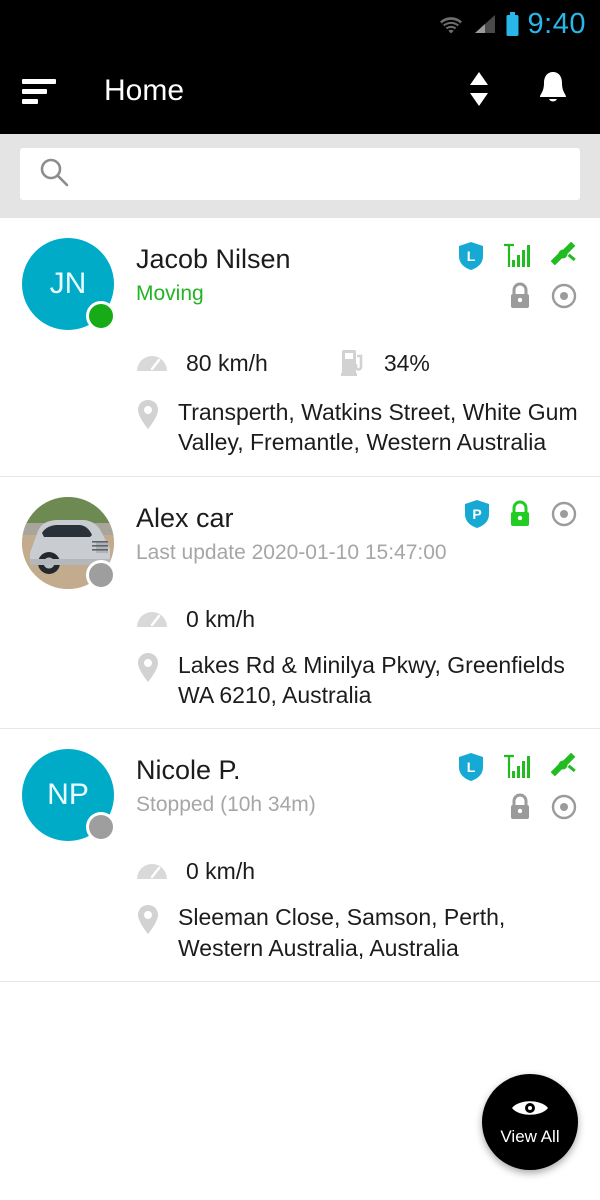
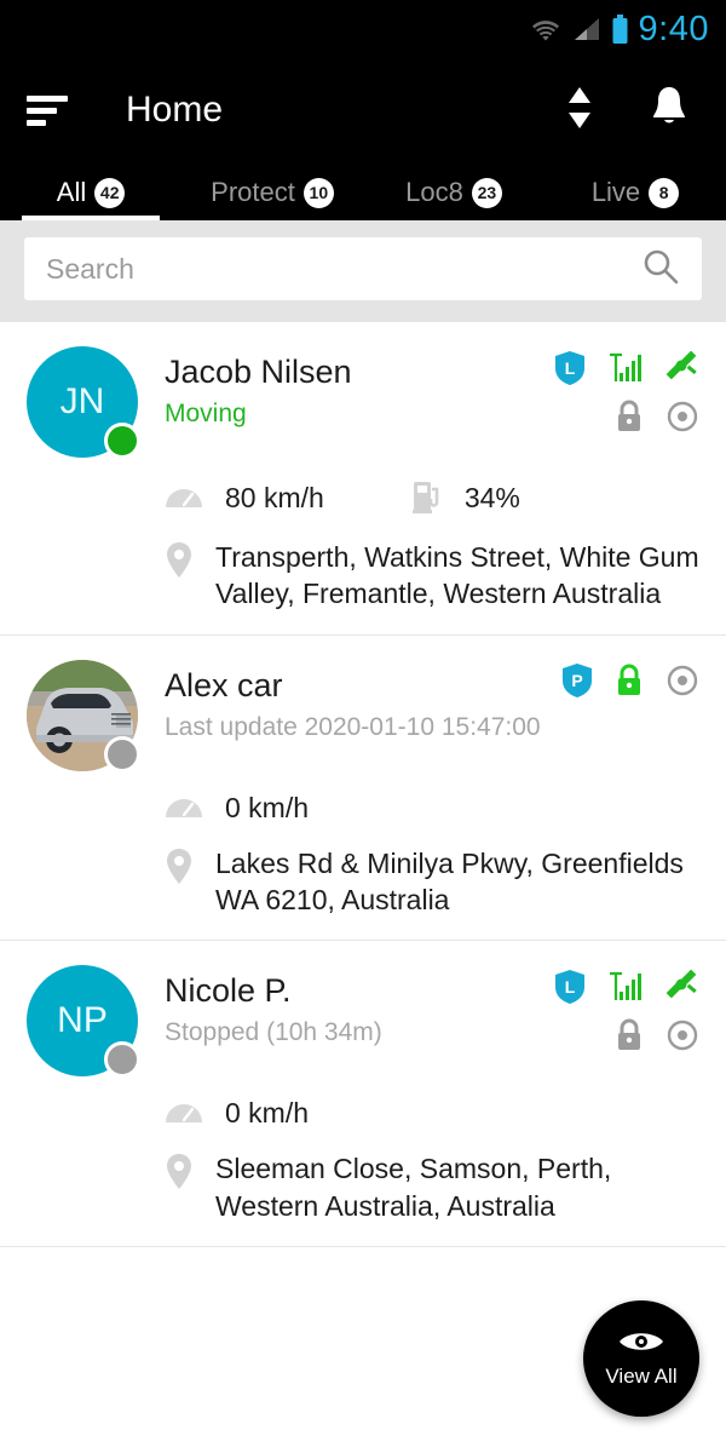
  9:40
  Home
+ All
+ 42
+ Protect
+ 10
+ Loc8
+ 23
+ Live
+ 8
+ Search
  JN
  Jacob Nilsen
  Moving
  L
  80 km/h
  34%
  Transperth, Watkins Street, White Gum Valley, Fremantle, Western Australia
  Alex car
  Last update 2020-01-10 15:47:00
  P
  0 km/h
  Lakes Rd & Minilya Pkwy, Greenfields WA 6210, Australia
  NP
  Nicole P.
  Stopped (10h 34m)
  L
  0 km/h
  Sleeman Close, Samson, Perth, Western Australia, Australia
  View All
